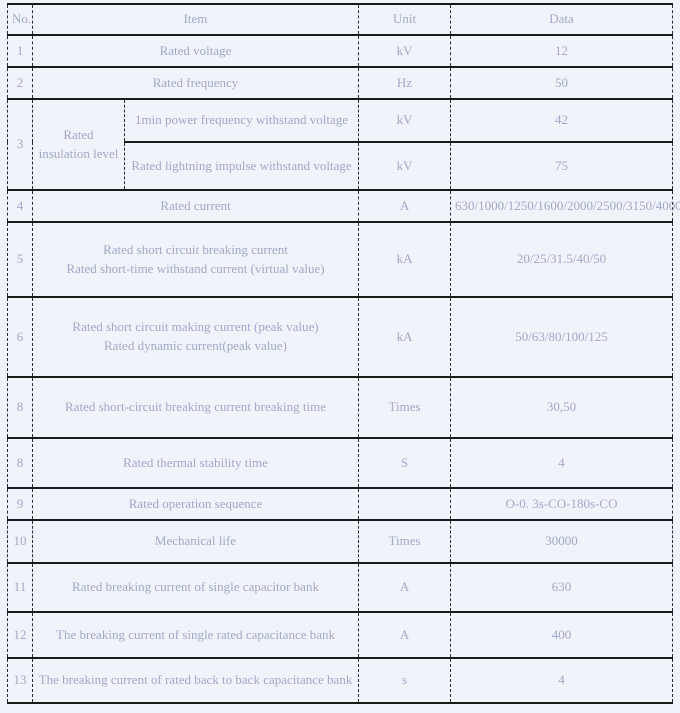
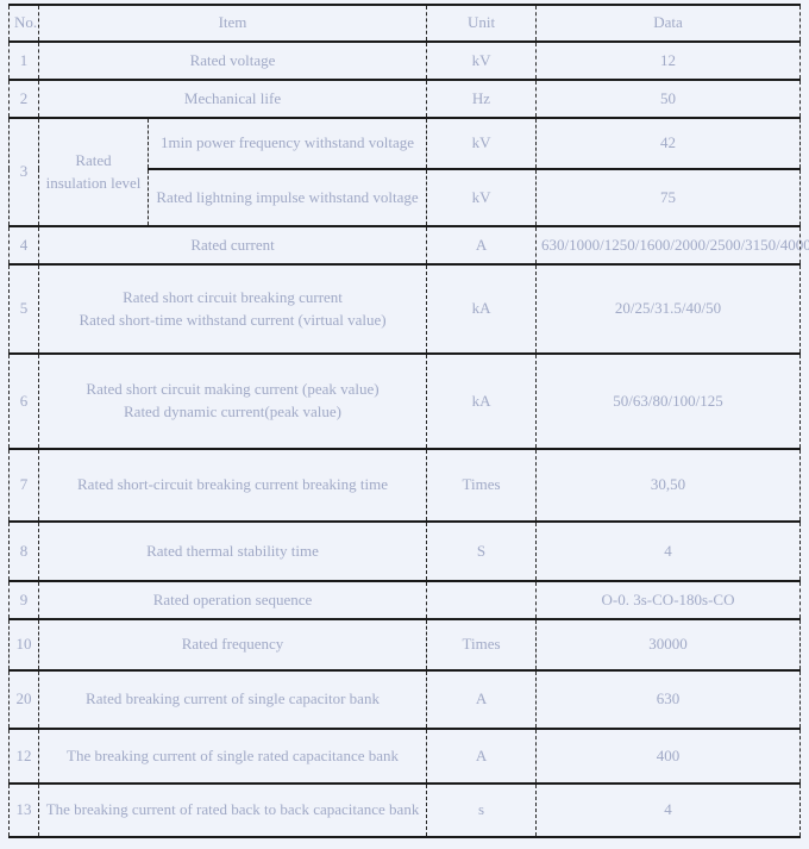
  No.	Item	Unit	Data
  1	Rated voltage	kV	12
- 2	Rated frequency	Hz	50
+ 2	Mechanical life	Hz	50
  3	Rated insulation level	1min power frequency withstand voltage	kV	42
  Rated lightning impulse withstand voltage	kV	75
  4	Rated current	A	630/1000/1250/1600/2000/2500/3150/4000
  5	Rated short circuit breaking current Rated short-time withstand current (virtual value)	kA	20/25/31.5/40/50
  6	Rated short circuit making current (peak value) Rated dynamic current(peak value)	kA	50/63/80/100/125
- 8	Rated short-circuit breaking current breaking time	Times	30,50
+ 7	Rated short-circuit breaking current breaking time	Times	30,50
  8	Rated thermal stability time	S	4
  9	Rated operation sequence		O-0. 3s-CO-180s-CO
- 10	Mechanical life	Times	30000
+ 10	Rated frequency	Times	30000
- 11	Rated breaking current of single capacitor bank	A	630
+ 20	Rated breaking current of single capacitor bank	A	630
  12	The breaking current of single rated capacitance bank	A	400
  13	The breaking current of rated back to back capacitance bank	s	4
